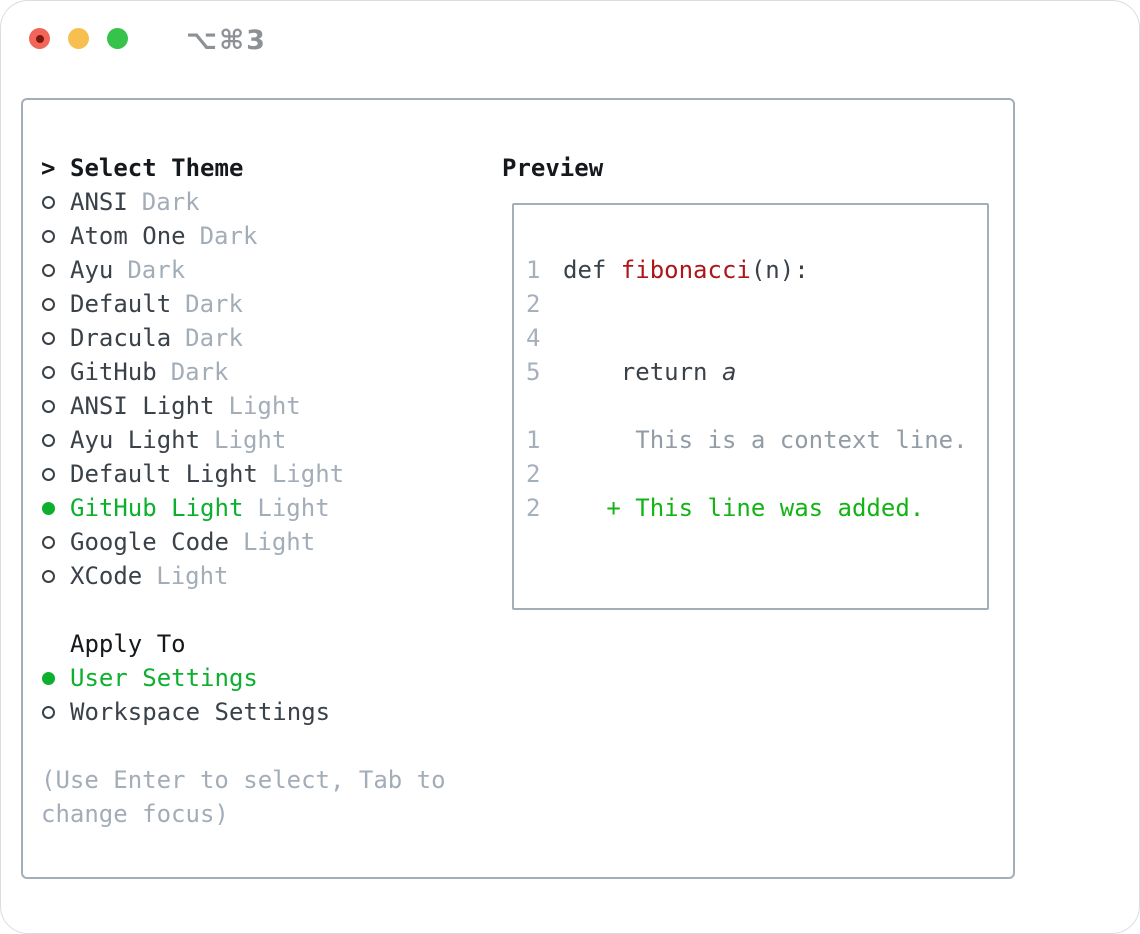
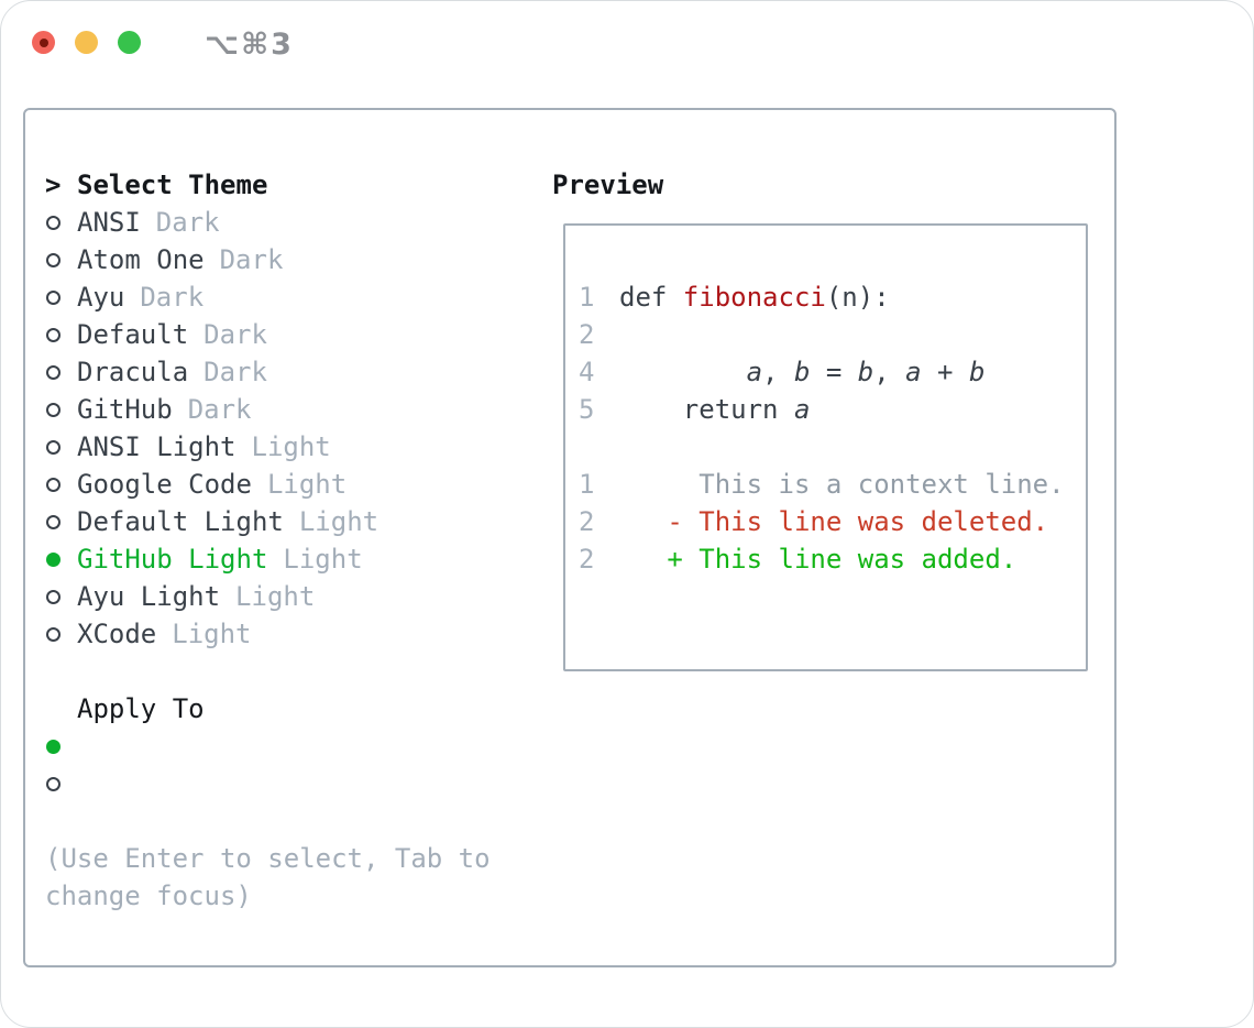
  ⌥⌘3
  >
  Select Theme
  ANSI
  Dark
  Atom One
  Dark
  Ayu
  Dark
  Default
  Dark
  Dracula
  Dark
  GitHub
  Dark
  ANSI Light
  Light
- Ayu Light
+ Google Code
  Light
  Default Light
  Light
  GitHub Light
  Light
- Google Code
+ Ayu Light
  Light
  XCode
  Light
  Apply To
- User Settings
- Workspace Settings
  (Use Enter to select, Tab to change focus)
  Preview
  1
  def fibonacci(n):
  2
  4
+ a, b = b, a + b
  5
  return a
  1
  This is a context line.
  2
+ - This line was deleted.
  2
  + This line was added.
